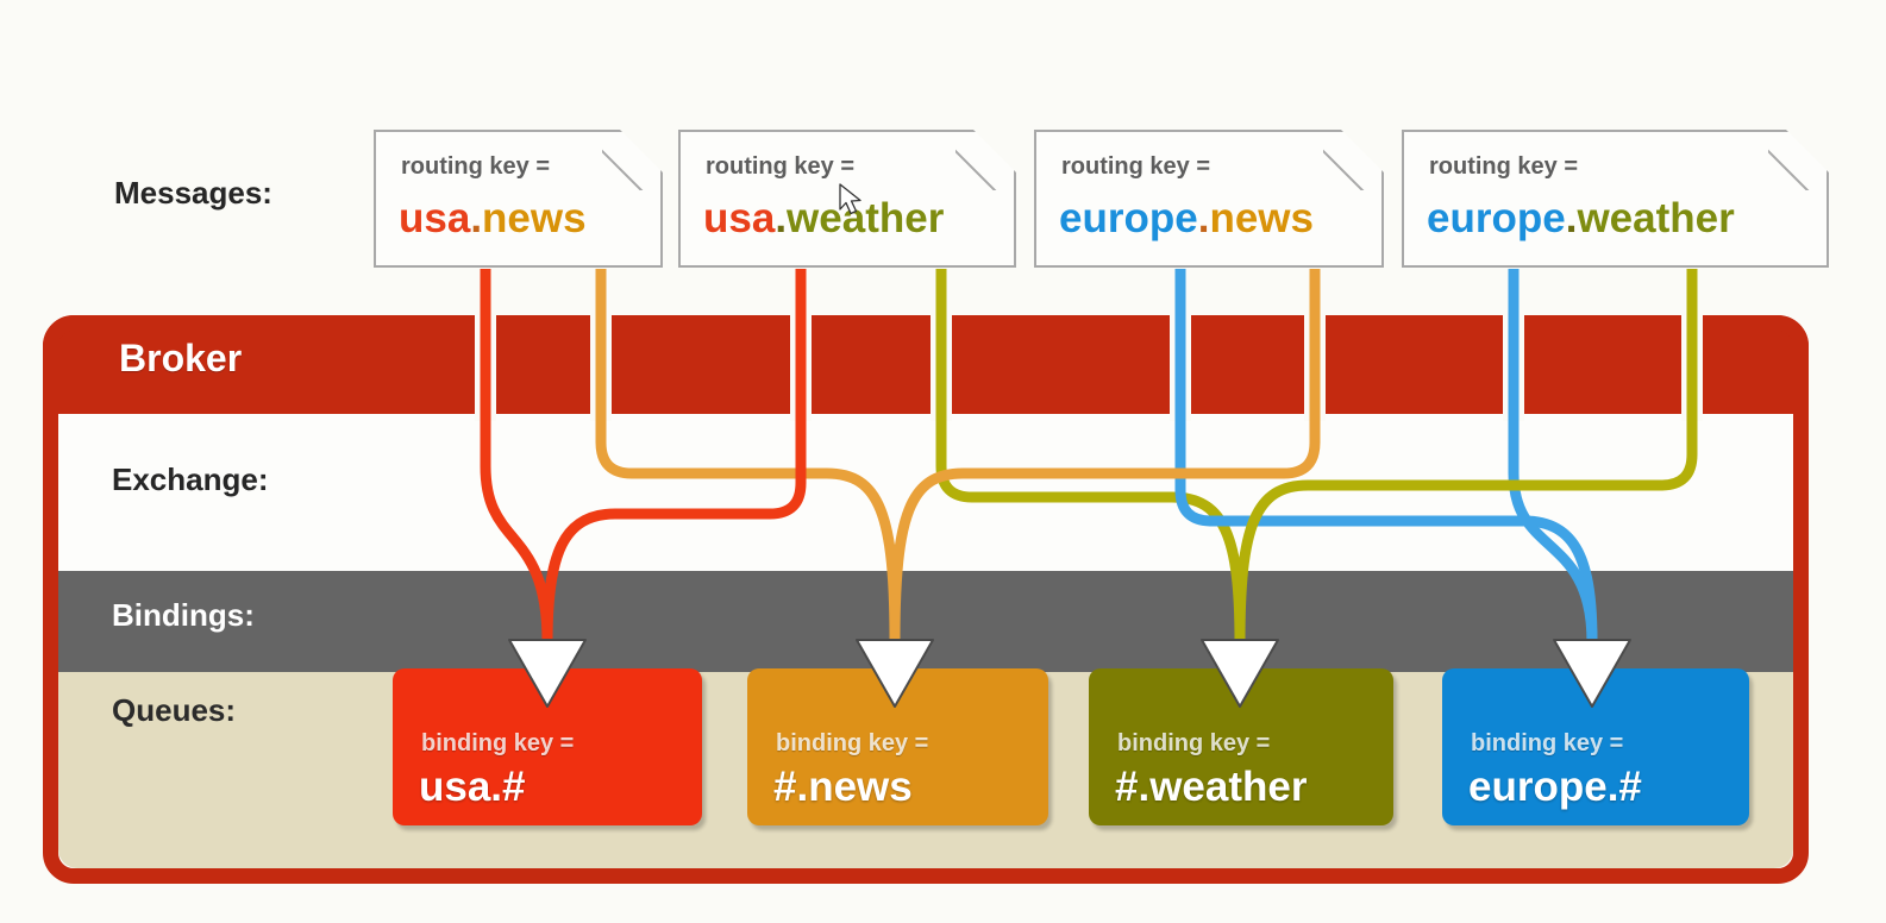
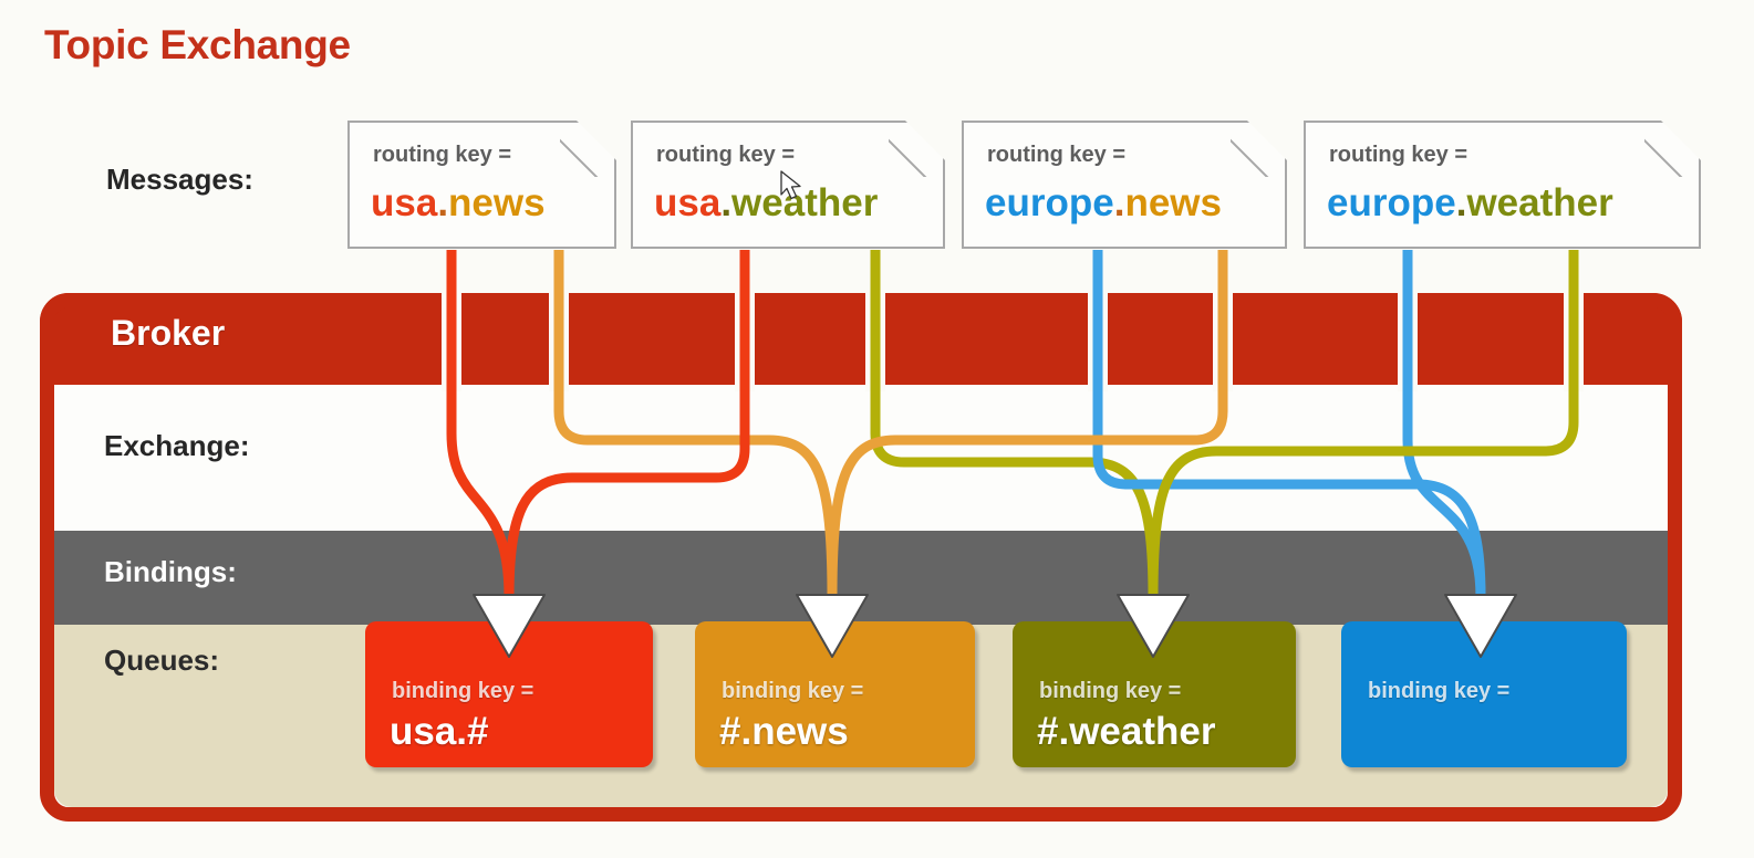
+ Topic Exchange
  Messages:
  routing key =
  usa.news
  routing key =
  usa.weather
  routing key =
  europe.news
  routing key =
  europe.weather
  Broker
  Exchange:
  Bindings:
  Queues:
  binding key =
  usa.#
  binding key =
  #.news
  binding key =
  #.weather
  binding key =
- europe.#
